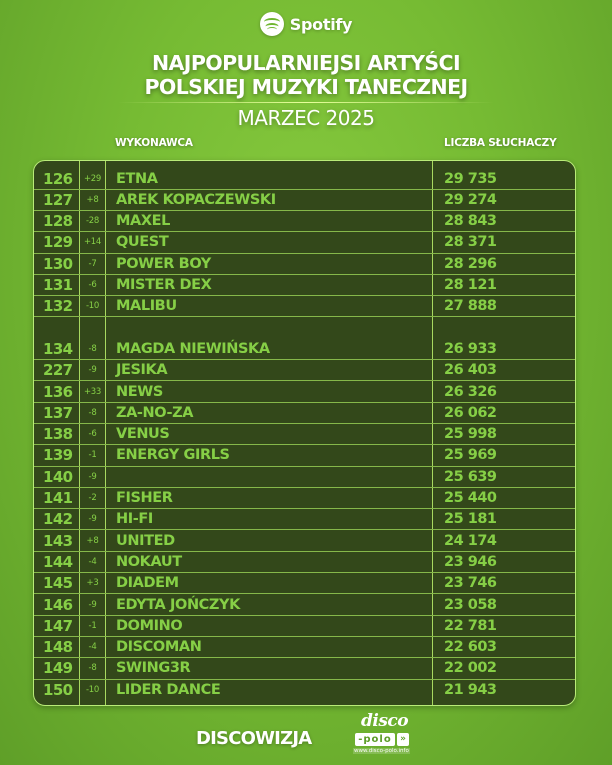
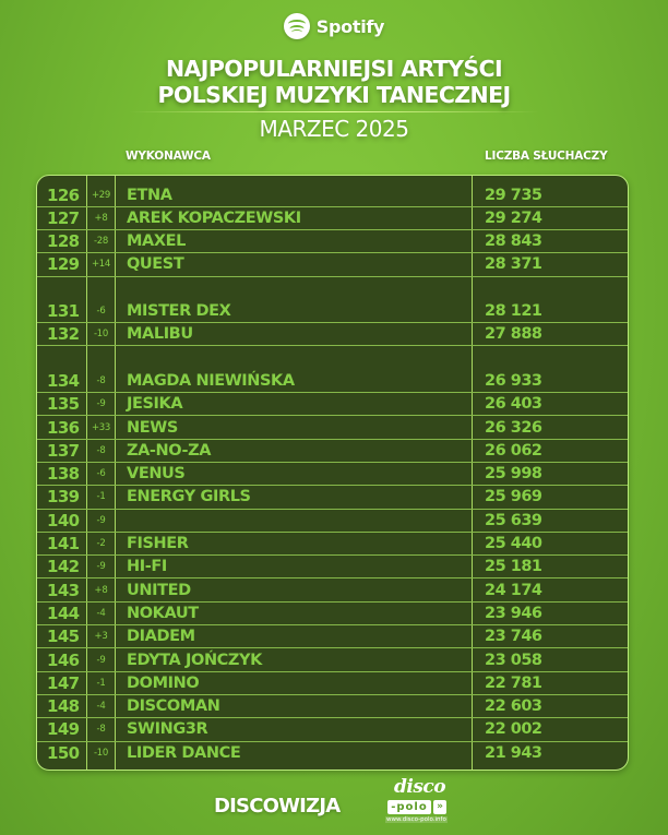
  Spotify
  NAJPOPULARNIEJSI ARTYŚCI
  POLSKIEJ MUZYKI TANECZNEJ
  MARZEC 2025
  WYKONAWCA
  LICZBA SŁUCHACZY
  126
  +29
  ETNA
  29 735
  127
  +8
  AREK KOPACZEWSKI
  29 274
  128
  -28
  MAXEL
  28 843
  129
  +14
  QUEST
  28 371
- 130
- -7
- POWER BOY
- 28 296
  131
  -6
  MISTER DEX
  28 121
  132
  -10
  MALIBU
  27 888
  134
  -8
  MAGDA NIEWIŃSKA
  26 933
- 227
+ 135
  -9
  JESIKA
  26 403
  136
  +33
  NEWS
  26 326
  137
  -8
  ZA-NO-ZA
  26 062
  138
  -6
  VENUS
  25 998
  139
  -1
  ENERGY GIRLS
  25 969
  140
  -9
  25 639
  141
  -2
  FISHER
  25 440
  142
  -9
  HI-FI
  25 181
  143
  +8
  UNITED
  24 174
  144
  -4
  NOKAUT
  23 946
  145
  +3
  DIADEM
  23 746
  146
  -9
  EDYTA JOŃCZYK
  23 058
  147
  -1
  DOMINO
  22 781
  148
  -4
  DISCOMAN
  22 603
  149
  -8
  SWING3R
  22 002
  150
  -10
  LIDER DANCE
  21 943
  DISCOWIZJA
  disco
  -polo
  »
